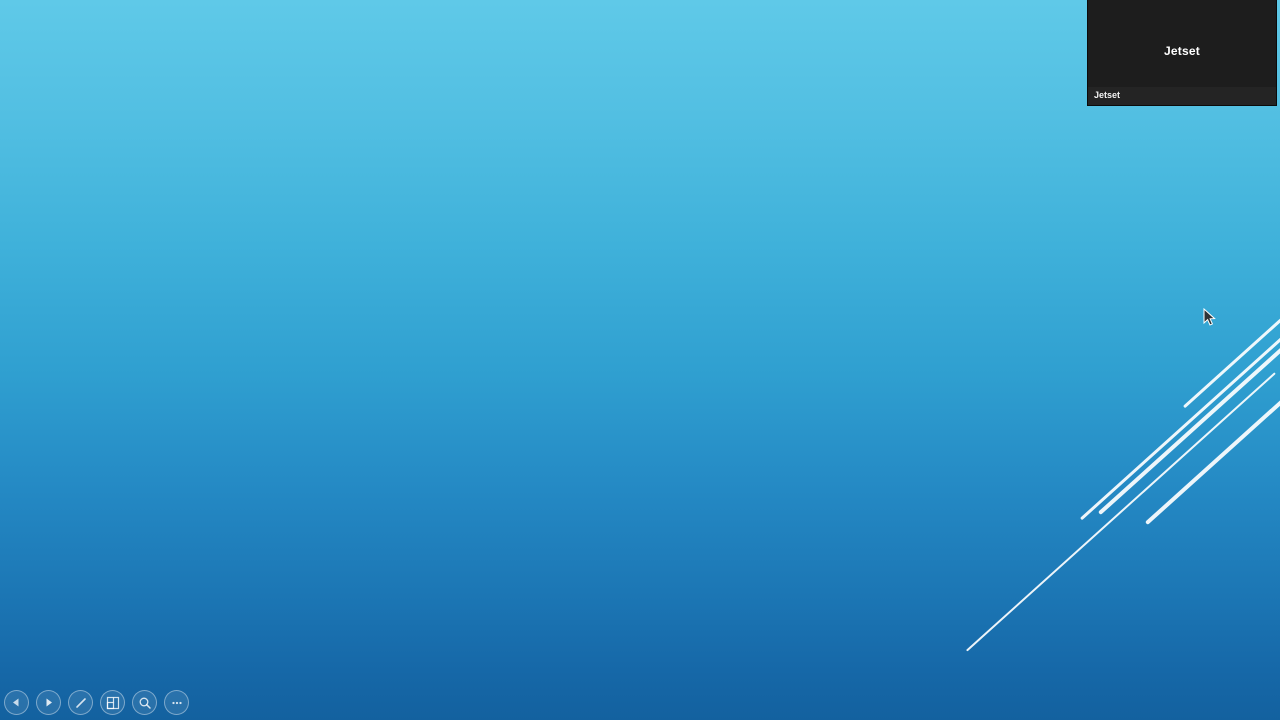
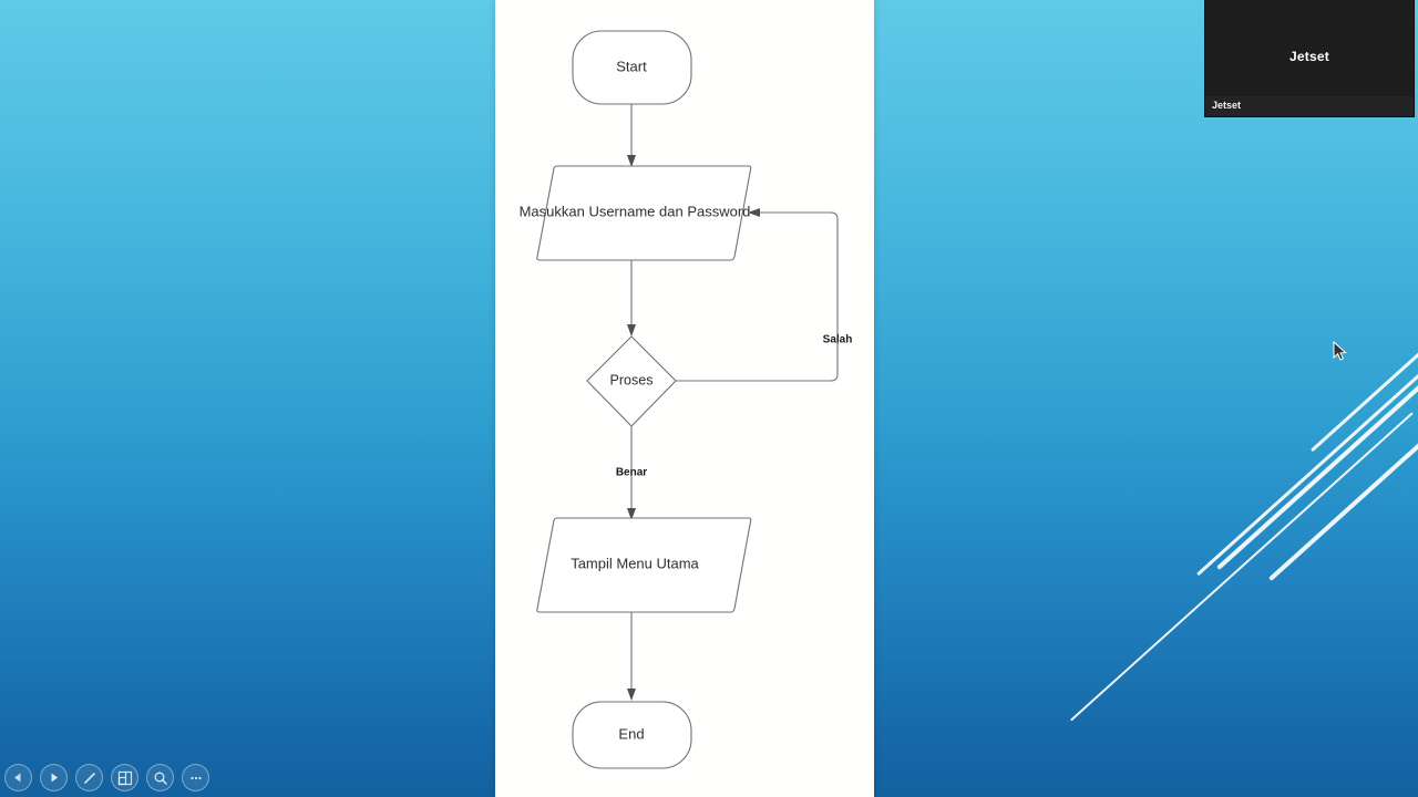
+ Start
+ Masukkan Username dan Password
+ Proses
+ Salah
+ Benar
+ Tampil Menu Utama
+ End
  Jetset
  Jetset
